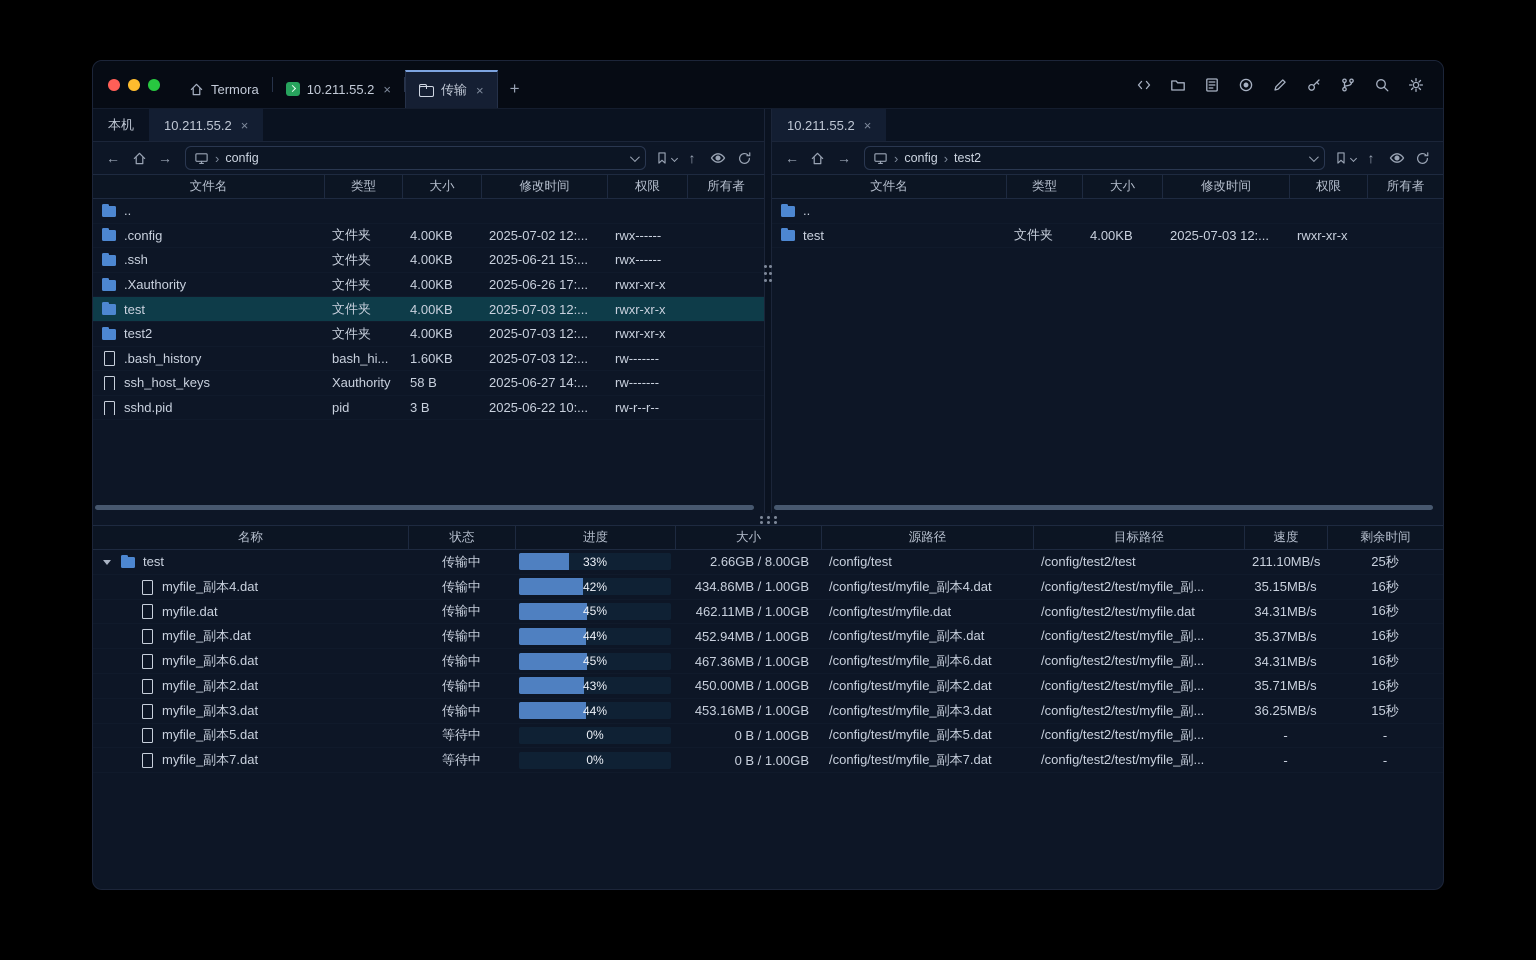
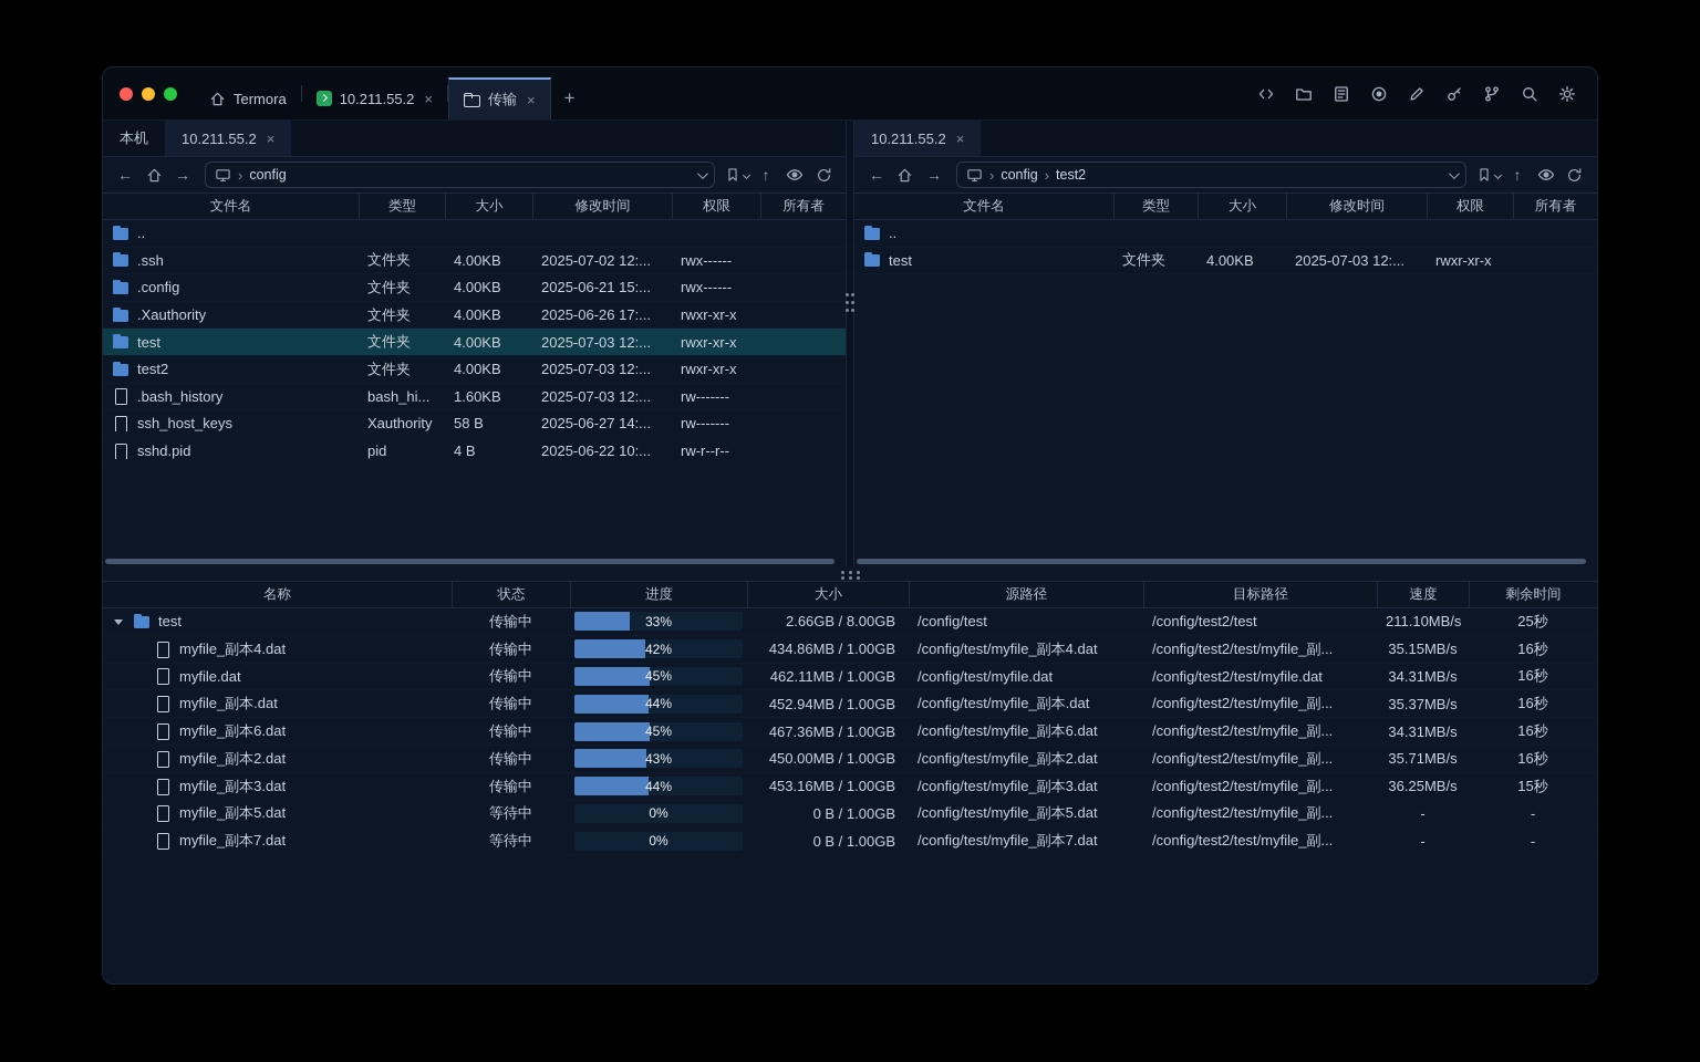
  Termora
  10.211.55.2
  ×
  传输
  ×
  +
  本机
  10.211.55.2
  ×
  ←
  →
  ›
  config
  ↑
  文件名
  类型
  大小
  修改时间
  权限
  所有者
  ..
- .config
+ .ssh
  文件夹
  4.00KB
  2025-07-02 12:...
  rwx------
- .ssh
+ .config
  文件夹
  4.00KB
  2025-06-21 15:...
  rwx------
  .Xauthority
  文件夹
  4.00KB
  2025-06-26 17:...
  rwxr-xr-x
  test
  文件夹
  4.00KB
  2025-07-03 12:...
  rwxr-xr-x
  test2
  文件夹
  4.00KB
  2025-07-03 12:...
  rwxr-xr-x
  .bash_history
  bash_hi...
  1.60KB
  2025-07-03 12:...
  rw-------
  ssh_host_keys
  Xauthority
  58 B
  2025-06-27 14:...
  rw-------
  sshd.pid
  pid
- 3 B
+ 4 B
  2025-06-22 10:...
  rw-r--r--
  10.211.55.2
  ×
  ←
  →
  ›
  config
  ›
  test2
  ↑
  文件名
  类型
  大小
  修改时间
  权限
  所有者
  ..
  test
  文件夹
  4.00KB
  2025-07-03 12:...
  rwxr-xr-x
  名称
  状态
  进度
  大小
  源路径
  目标路径
  速度
  剩余时间
  test
  传输中
  33%
  2.66GB / 8.00GB
  /config/test
  /config/test2/test
  211.10MB/s
  25秒
  myfile_副本4.dat
  传输中
  42%
  434.86MB / 1.00GB
  /config/test/myfile_副本4.dat
  /config/test2/test/myfile_副...
  35.15MB/s
  16秒
  myfile.dat
  传输中
  45%
  462.11MB / 1.00GB
  /config/test/myfile.dat
  /config/test2/test/myfile.dat
  34.31MB/s
  16秒
  myfile_副本.dat
  传输中
  44%
  452.94MB / 1.00GB
  /config/test/myfile_副本.dat
  /config/test2/test/myfile_副...
  35.37MB/s
  16秒
  myfile_副本6.dat
  传输中
  45%
  467.36MB / 1.00GB
  /config/test/myfile_副本6.dat
  /config/test2/test/myfile_副...
  34.31MB/s
  16秒
  myfile_副本2.dat
  传输中
  43%
  450.00MB / 1.00GB
  /config/test/myfile_副本2.dat
  /config/test2/test/myfile_副...
  35.71MB/s
  16秒
  myfile_副本3.dat
  传输中
  44%
  453.16MB / 1.00GB
  /config/test/myfile_副本3.dat
  /config/test2/test/myfile_副...
  36.25MB/s
  15秒
  myfile_副本5.dat
  等待中
  0%
  0 B / 1.00GB
  /config/test/myfile_副本5.dat
  /config/test2/test/myfile_副...
  -
  -
  myfile_副本7.dat
  等待中
  0%
  0 B / 1.00GB
  /config/test/myfile_副本7.dat
  /config/test2/test/myfile_副...
  -
  -
